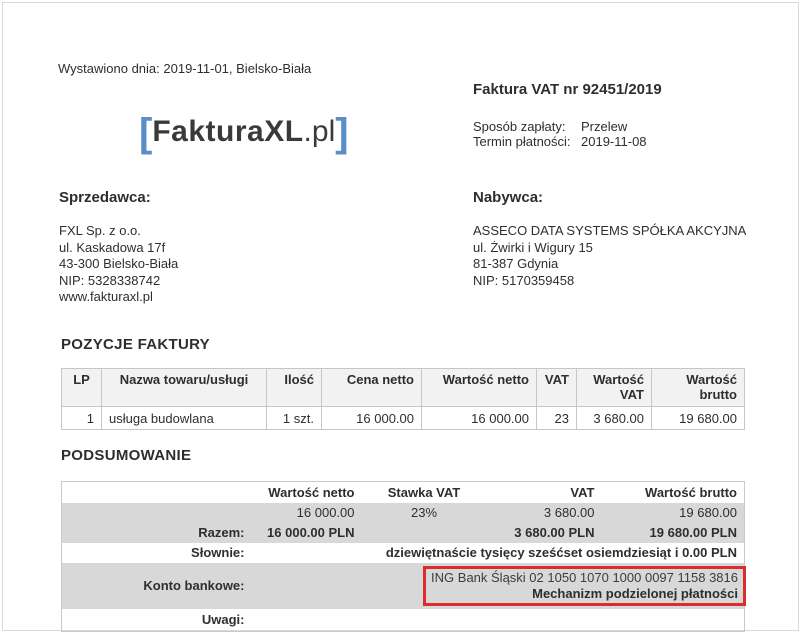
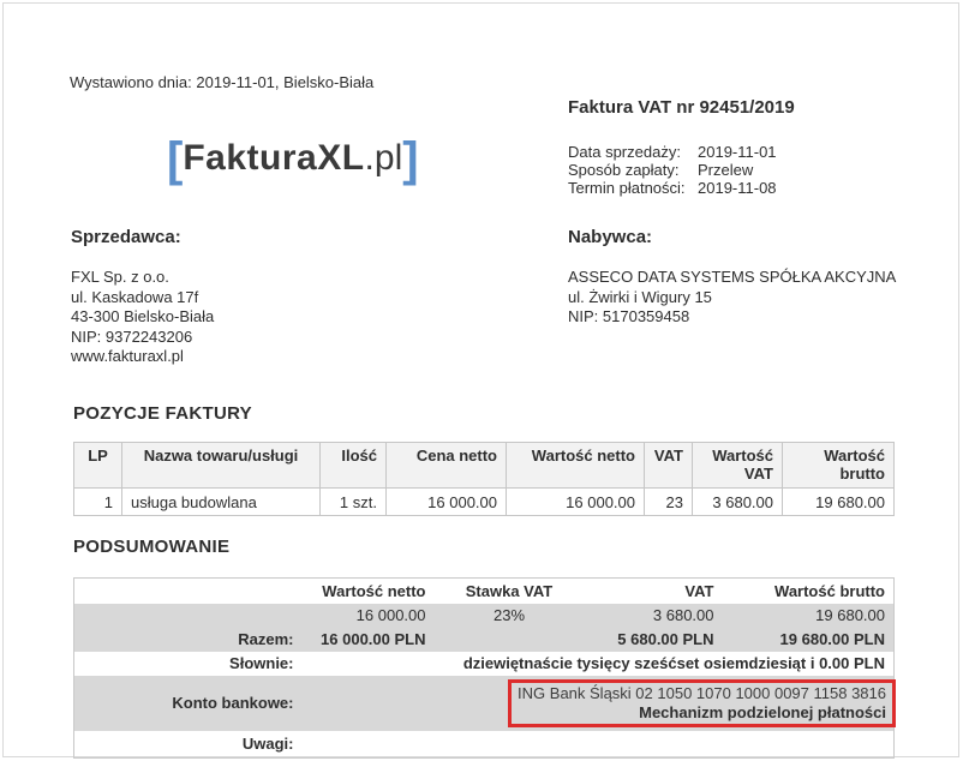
  Wystawiono dnia: 2019-11-01, Bielsko-Biała
  [FakturaXL.pl]
  Faktura VAT nr 92451/2019
+ Data sprzedaży: 2019-11-01
  Sposób zapłaty: Przelew
  Termin płatności: 2019-11-08
  Sprzedawca:
  FXL Sp. z o.o.
  ul. Kaskadowa 17f
  43-300 Bielsko-Biała
- NIP: 5328338742
+ NIP: 9372243206
  www.fakturaxl.pl
  Nabywca:
  ASSECO DATA SYSTEMS SPÓŁKA AKCYJNA
  ul. Żwirki i Wigury 15
- 81-387 Gdynia
  NIP: 5170359458
  POZYCJE FAKTURY
  LP	Nazwa towaru/usługi	Ilość	Cena netto	Wartość netto	VAT	Wartość VAT	Wartość brutto
  1	usługa budowlana	1 szt.	16 000.00	16 000.00	23	3 680.00	19 680.00
  PODSUMOWANIE
  	Wartość netto	Stawka VAT	VAT	Wartość brutto
  	16 000.00	23%	3 680.00	19 680.00
- Razem:	16 000.00 PLN		3 680.00 PLN	19 680.00 PLN
+ Razem:	16 000.00 PLN		5 680.00 PLN	19 680.00 PLN
  Słownie:	dziewiętnaście tysięcy sześćset osiemdziesiąt i 0.00 PLN
  Konto bankowe:	ING Bank Śląski 02 1050 1070 1000 0097 1158 3816 Mechanizm podzielonej płatności
  Uwagi:
